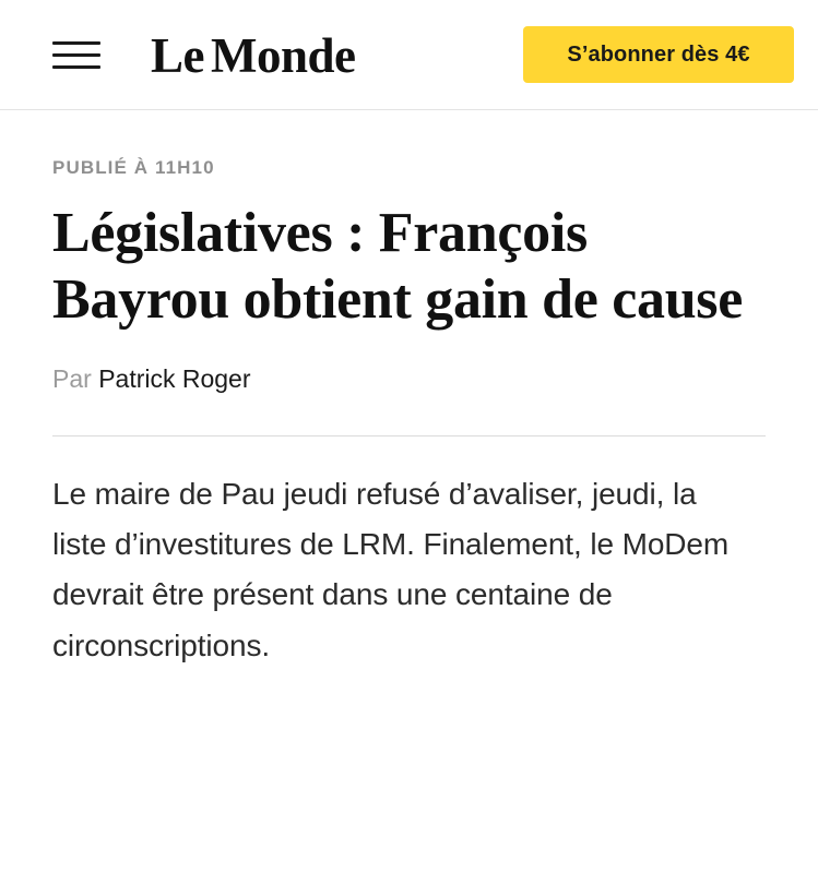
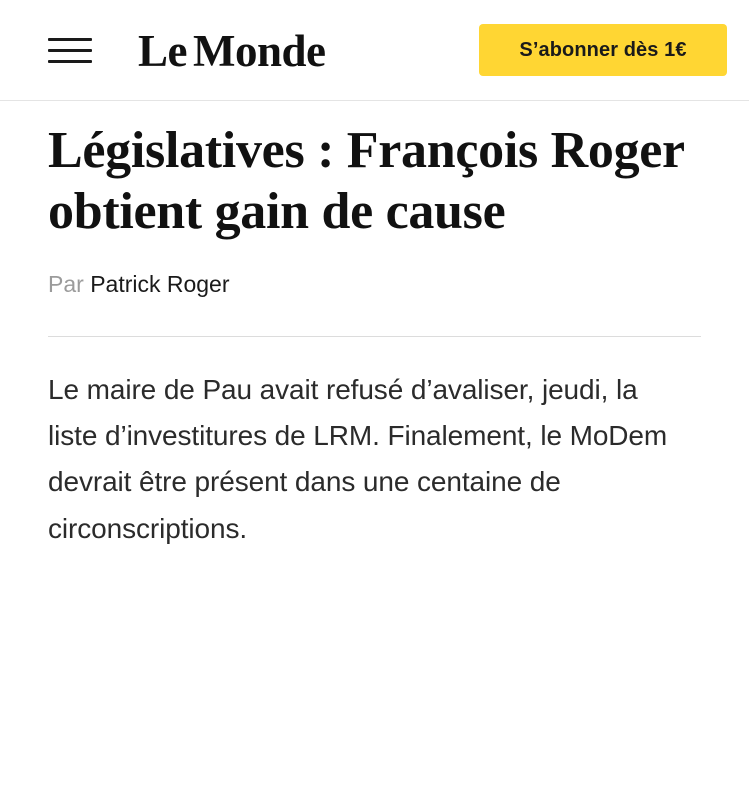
  LeMonde
- S’abonner dès 4€
+ S’abonner dès 1€
- PUBLIÉ À 11H10
- Législatives : François Bayrou obtient gain de cause
+ Législatives : François Roger obtient gain de cause
  Par Patrick Roger
- Le maire de Pau jeudi refusé d’avaliser, jeudi, la liste d’investitures de LRM. Finalement, le MoDem devrait être présent dans une centaine de circonscriptions.
+ Le maire de Pau avait refusé d’avaliser, jeudi, la liste d’investitures de LRM. Finalement, le MoDem devrait être présent dans une centaine de circonscriptions.
